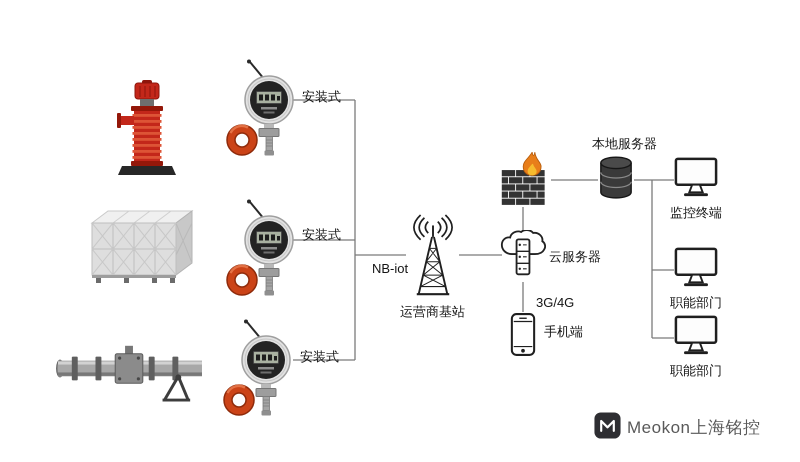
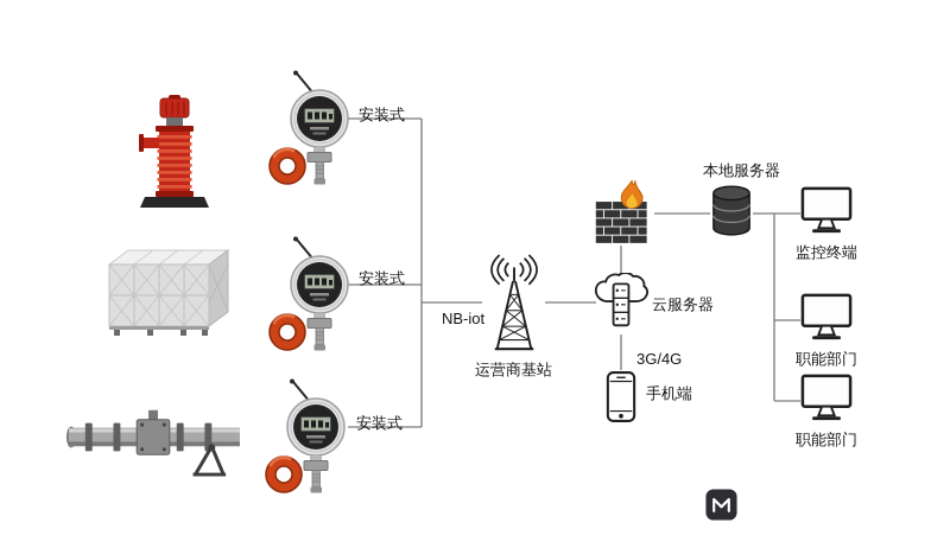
  安装式
  安装式
  安装式
  NB-iot
  运营商基站
  云服务器
  3G/4G
  手机端
  本地服务器
  监控终端
  职能部门
  职能部门
- Meokon上海铭控
